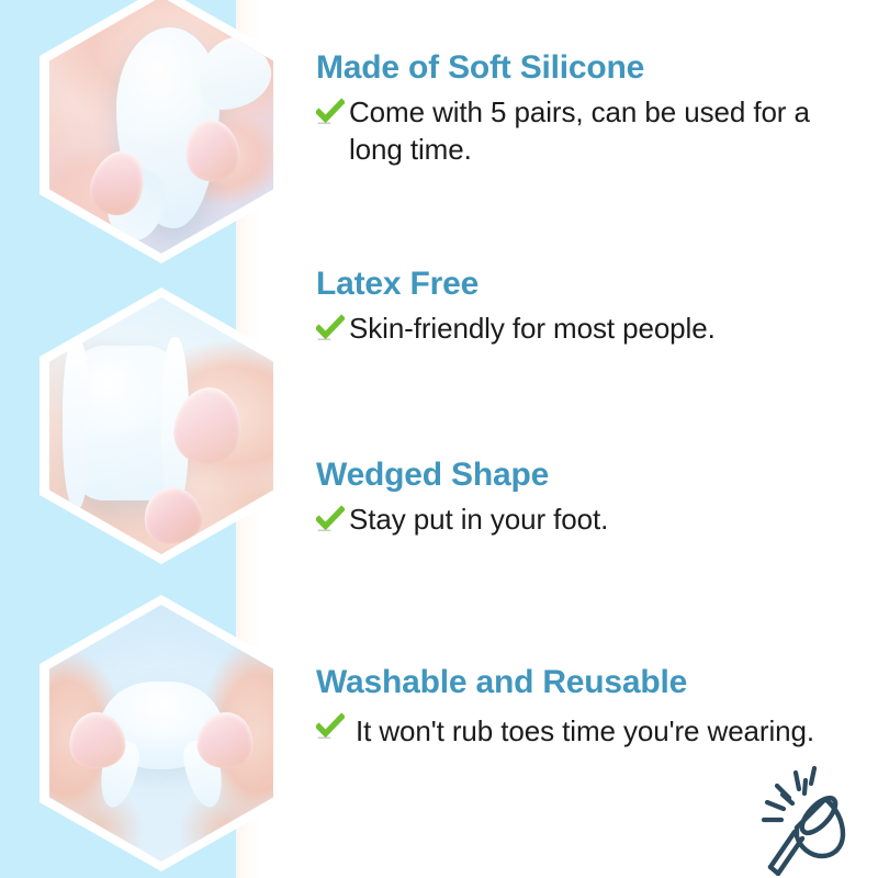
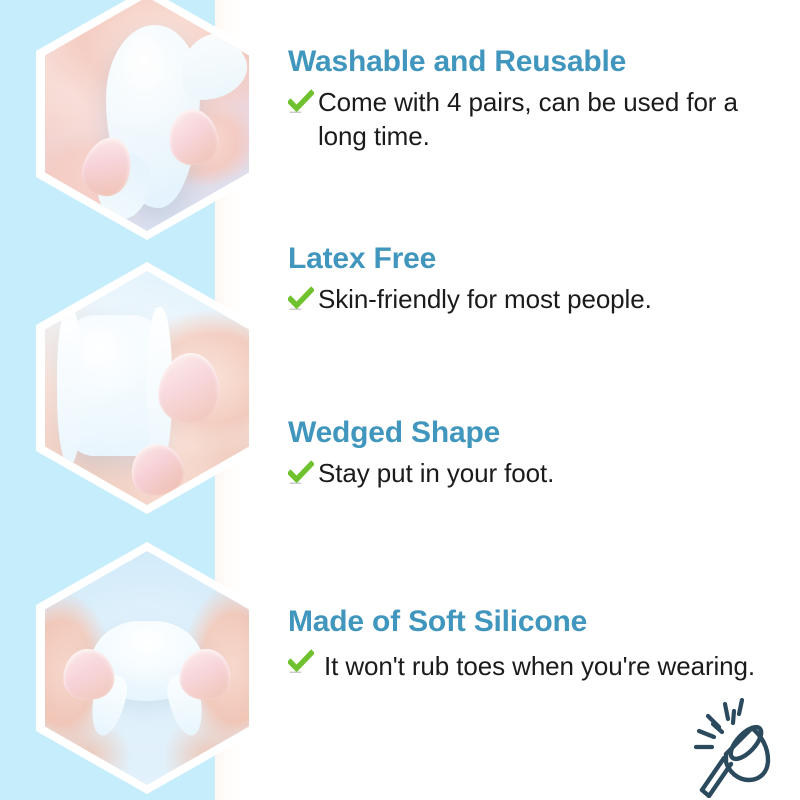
- Made of Soft Silicone
+ Washable and Reusable
- Come with 5 pairs, can be used for a long time.
+ Come with 4 pairs, can be used for a long time.
  Latex Free
  Skin-friendly for most people.
  Wedged Shape
  Stay put in your foot.
- Washable and Reusable
+ Made of Soft Silicone
- It won't rub toes time you're wearing.
+ It won't rub toes when you're wearing.
